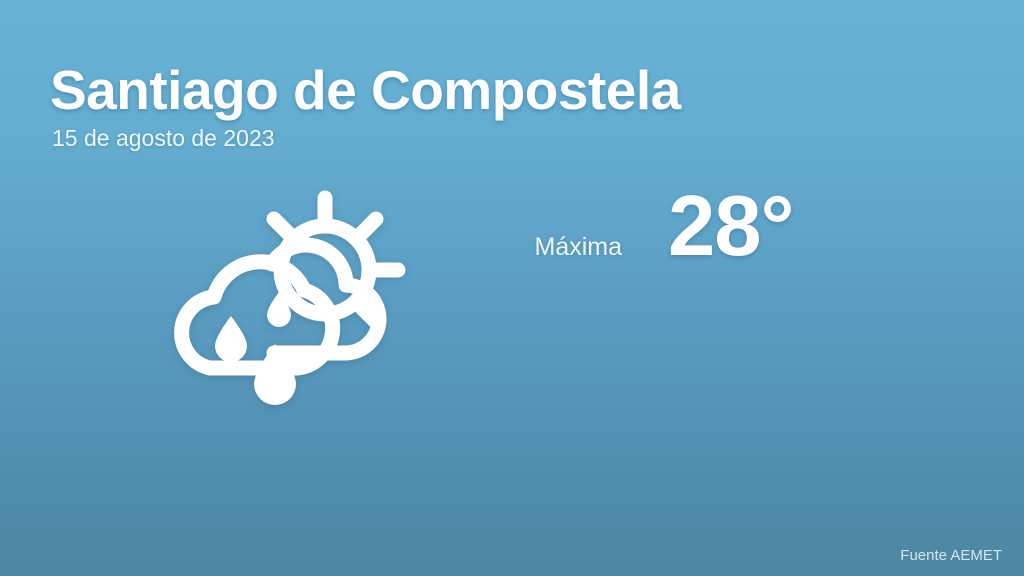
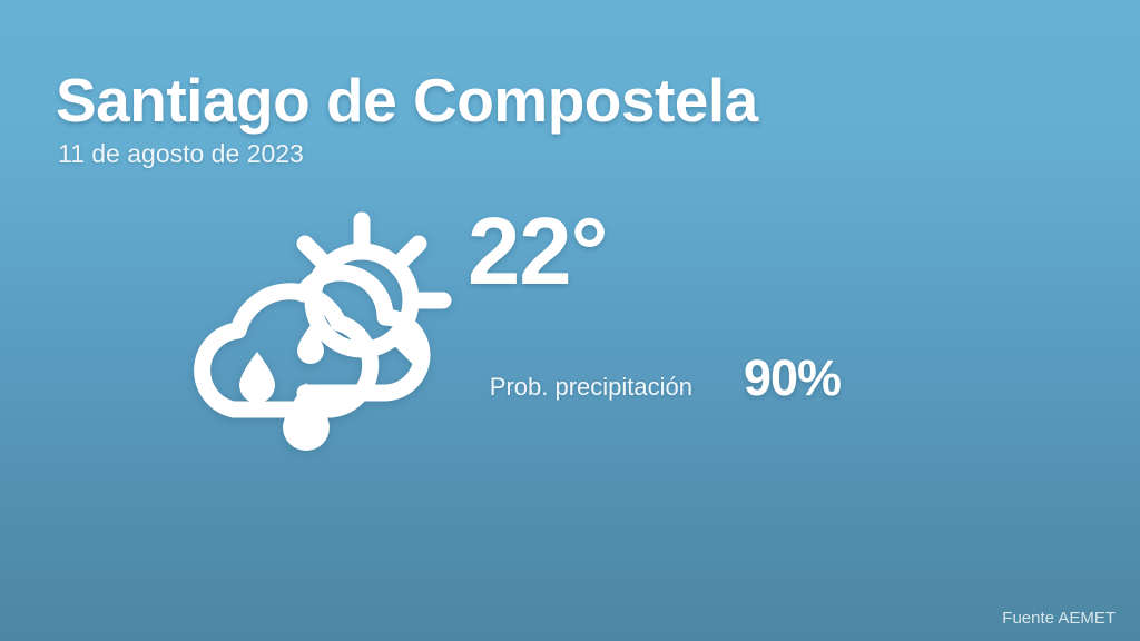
  Santiago de Compostela
- 15 de agosto de 2023
+ 11 de agosto de 2023
- Máxima
- 28°
+ 22°
+ Prob. precipitación
+ 90%
  Fuente AEMET
